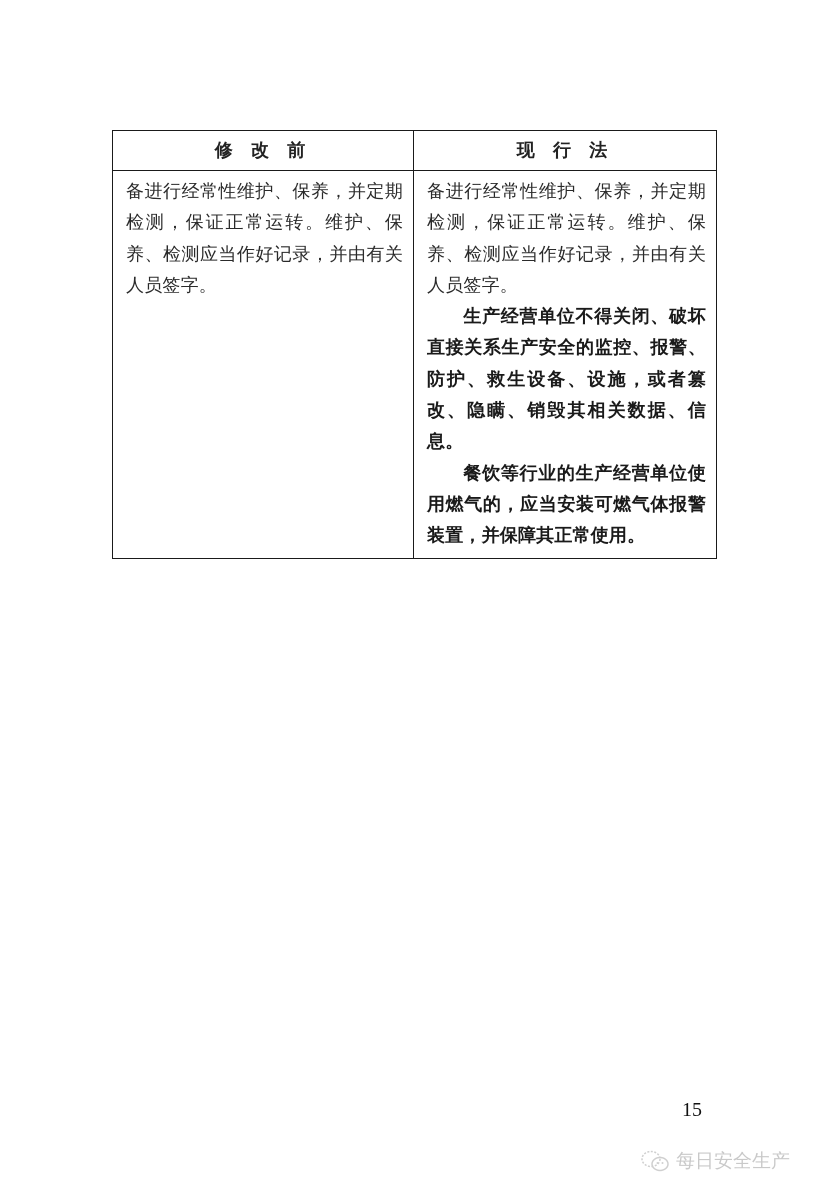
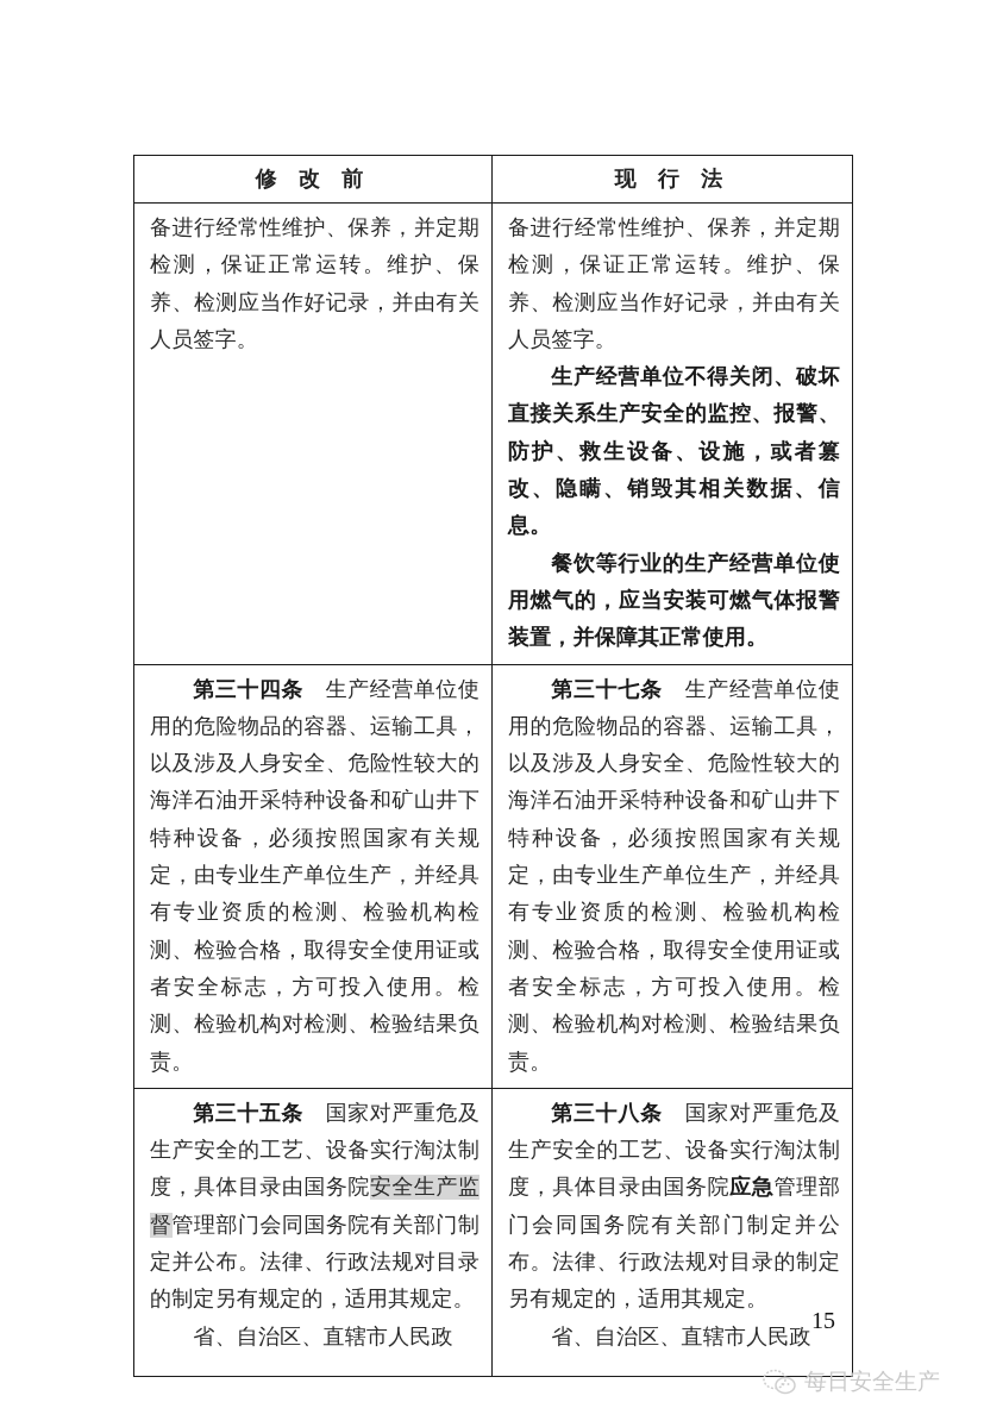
  修 改 前	现 行 法
  备进行经常性维护、保养，并定期检测，保证正常运转。维护、保养、检测应当作好记录，并由有关人员签字。	备进行经常性维护、保养，并定期检测，保证正常运转。维护、保养、检测应当作好记录，并由有关人员签字。生产经营单位不得关闭、破坏直接关系生产安全的监控、报警、防护、救生设备、设施，或者篡改、隐瞒、销毁其相关数据、信息。餐饮等行业的生产经营单位使用燃气的，应当安装可燃气体报警装置，并保障其正常使用。
+ 第三十四条 生产经营单位使用的危险物品的容器、运输工具，以及涉及人身安全、危险性较大的海洋石油开采特种设备和矿山井下特种设备，必须按照国家有关规定，由专业生产单位生产，并经具有专业资质的检测、检验机构检测、检验合格，取得安全使用证或者安全标志，方可投入使用。检测、检验机构对检测、检验结果负责。	第三十七条 生产经营单位使用的危险物品的容器、运输工具，以及涉及人身安全、危险性较大的海洋石油开采特种设备和矿山井下特种设备，必须按照国家有关规定，由专业生产单位生产，并经具有专业资质的检测、检验机构检测、检验合格，取得安全使用证或者安全标志，方可投入使用。检测、检验机构对检测、检验结果负责。
+ 第三十五条 国家对严重危及生产安全的工艺、设备实行淘汰制度，具体目录由国务院安全生产监督管理部门会同国务院有关部门制定并公布。法律、行政法规对目录的制定另有规定的，适用其规定。省、自治区、直辖市人民政	第三十八条 国家对严重危及生产安全的工艺、设备实行淘汰制度，具体目录由国务院应急管理部门会同国务院有关部门制定并公布。法律、行政法规对目录的制定另有规定的，适用其规定。省、自治区、直辖市人民政
  15
  每日安全生产
